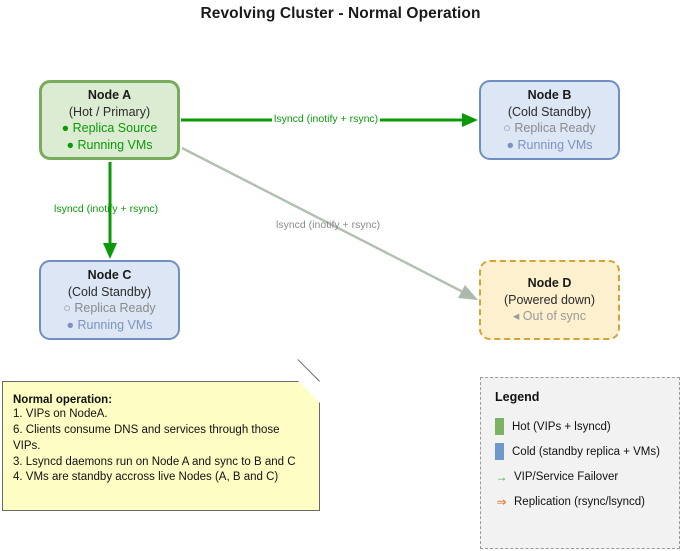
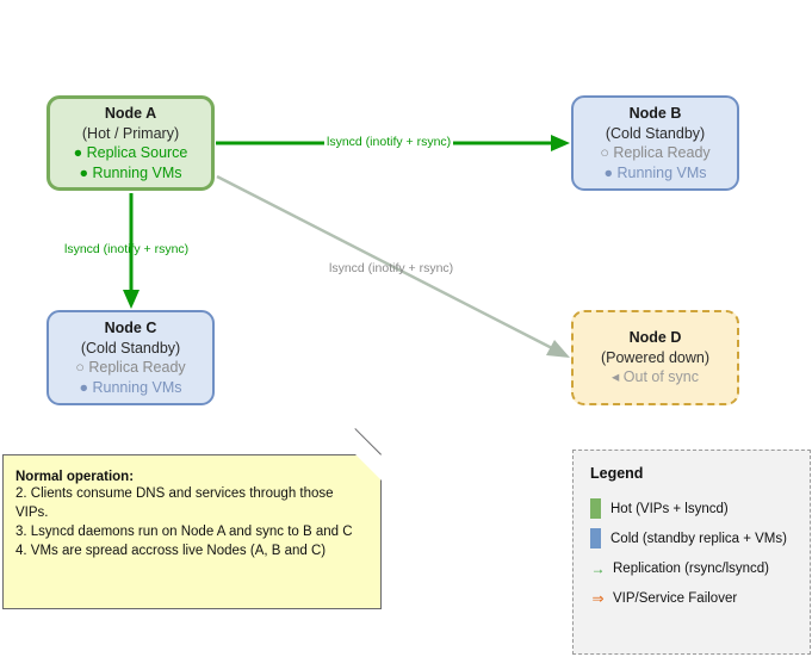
- Revolving Cluster - Normal Operation
  Node A
  (Hot / Primary)
  ● Replica Source
  ● Running VMs
  Node B
  (Cold Standby)
  ○ Replica Ready
  ● Running VMs
  Node C
  (Cold Standby)
  ○ Replica Ready
  ● Running VMs
  Node D
  (Powered down)
  ◂ Out of sync
  lsyncd (inotify + rsync)
  lsyncd (inotify + rsync)
  lsyncd (inotify + rsync)
  Normal operation:
- 1. VIPs on NodeA.
- 6. Clients consume DNS and services through those VIPs.
+ 2. Clients consume DNS and services through those VIPs.
  3. Lsyncd daemons run on Node A and sync to B and C
- 4. VMs are standby accross live Nodes (A, B and C)
+ 4. VMs are spread accross live Nodes (A, B and C)
  Legend
  Hot (VIPs + lsyncd)
  Cold (standby replica + VMs)
  →
- VIP/Service Failover
+ Replication (rsync/lsyncd)
  ⇒
- Replication (rsync/lsyncd)
+ VIP/Service Failover
